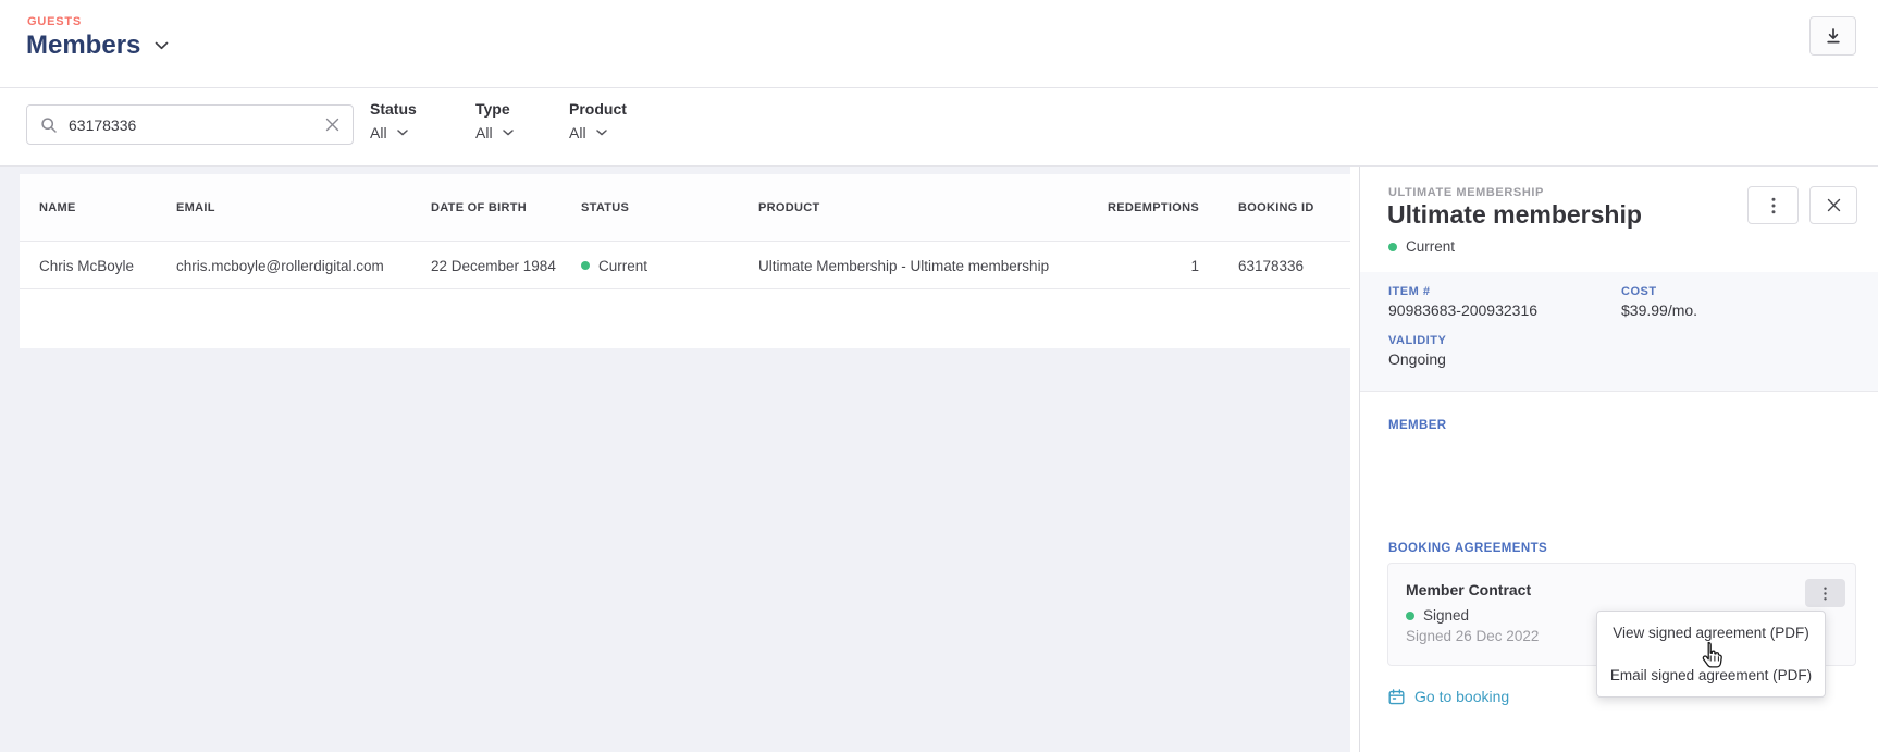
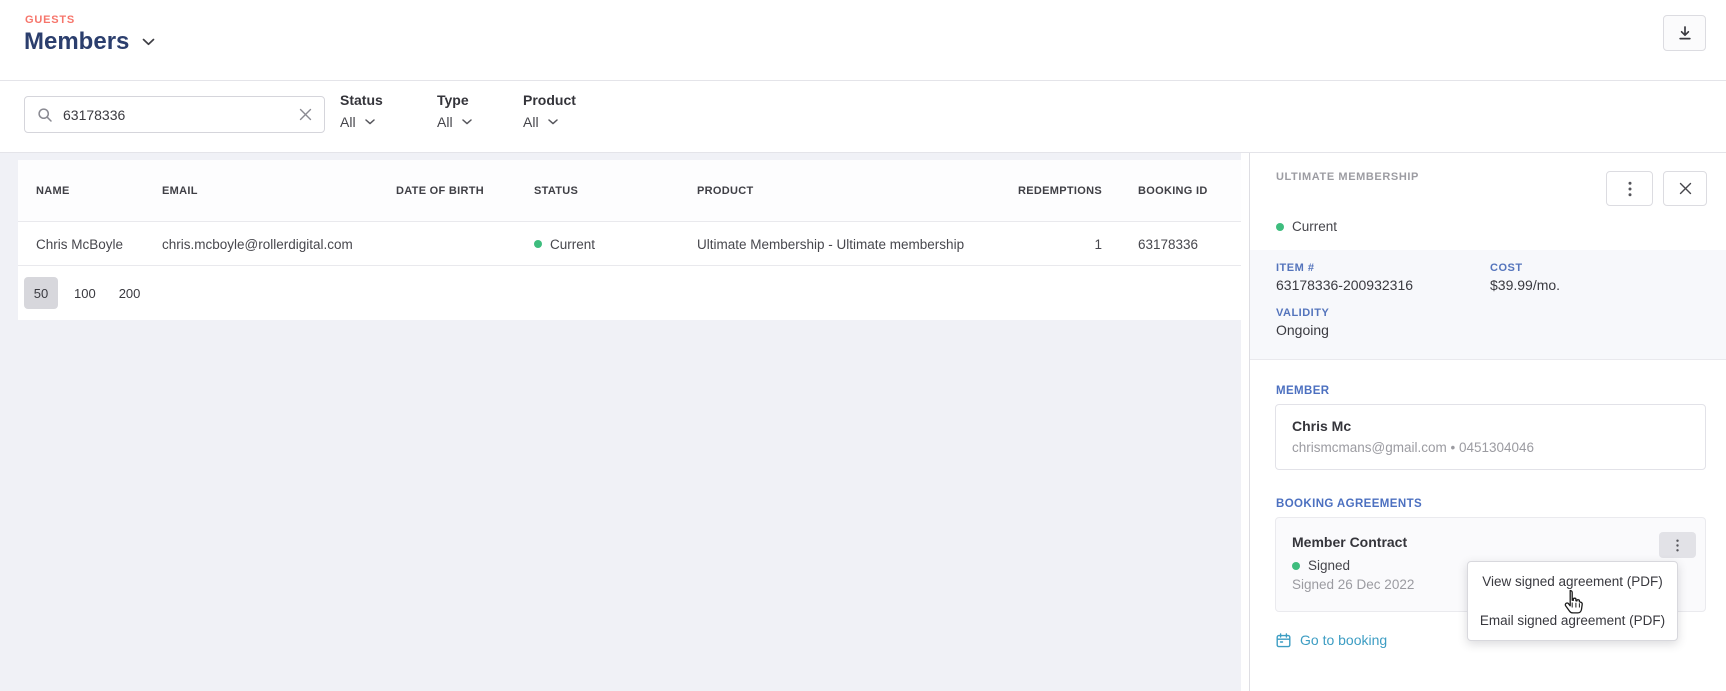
  GUESTS
  Members
  63178336
  Status
  All
  Type
  All
  Product
  All
  NAME
  EMAIL
  DATE OF BIRTH
  STATUS
  PRODUCT
  REDEMPTIONS
  BOOKING ID
  Chris McBoyle
  chris.mcboyle@rollerdigital.com
- 22 December 1984
  Current
  Ultimate Membership - Ultimate membership
  1
  63178336
+ 50
+ 100
+ 200
  ULTIMATE MEMBERSHIP
- Ultimate membership
  Current
  ITEM #
- 90983683-200932316
+ 63178336-200932316
  COST
  $39.99/mo.
  VALIDITY
  Ongoing
  MEMBER
+ Chris Mc
+ chrismcmans@gmail.com • 0451304046
  BOOKING AGREEMENTS
  Member Contract
  Signed
  Signed 26 Dec 2022
  Go to booking
  View signed agreement (PDF)
  Email signed agreement (PDF)
